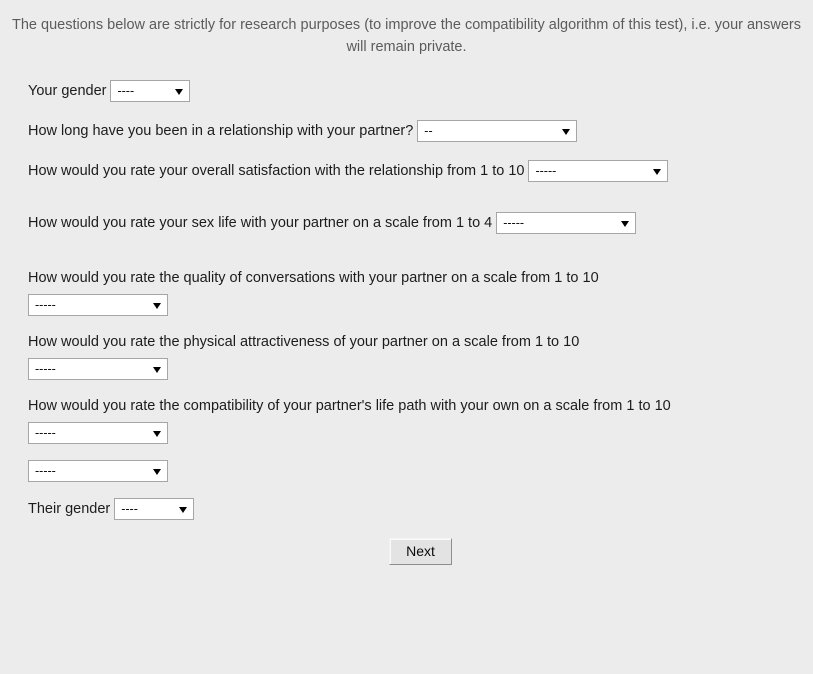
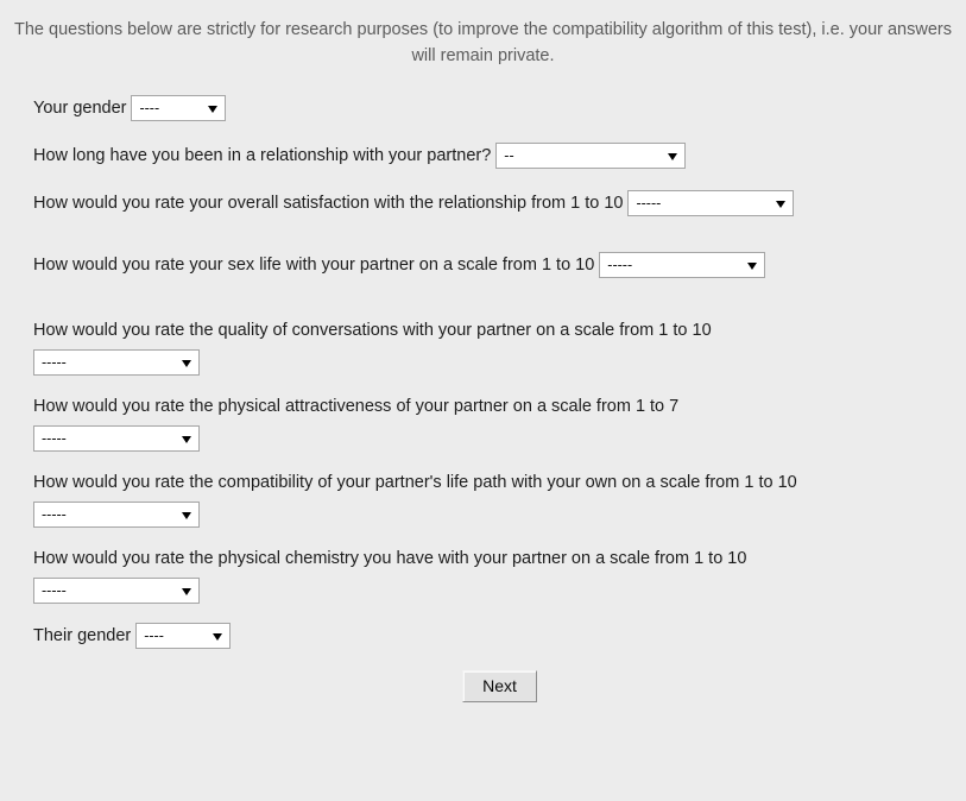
  The questions below are strictly for research purposes (to improve the compatibility algorithm of this test), i.e. your answers will remain private.
  Your gender ----
  How long have you been in a relationship with your partner? --
  How would you rate your overall satisfaction with the relationship from 1 to 10 -----
- How would you rate your sex life with your partner on a scale from 1 to 4 -----
+ How would you rate your sex life with your partner on a scale from 1 to 10 -----
  How would you rate the quality of conversations with your partner on a scale from 1 to 10
  -----
- How would you rate the physical attractiveness of your partner on a scale from 1 to 10
+ How would you rate the physical attractiveness of your partner on a scale from 1 to 7
  -----
  How would you rate the compatibility of your partner's life path with your own on a scale from 1 to 10
  -----
+ How would you rate the physical chemistry you have with your partner on a scale from 1 to 10
  -----
  Their gender ----
  Next
